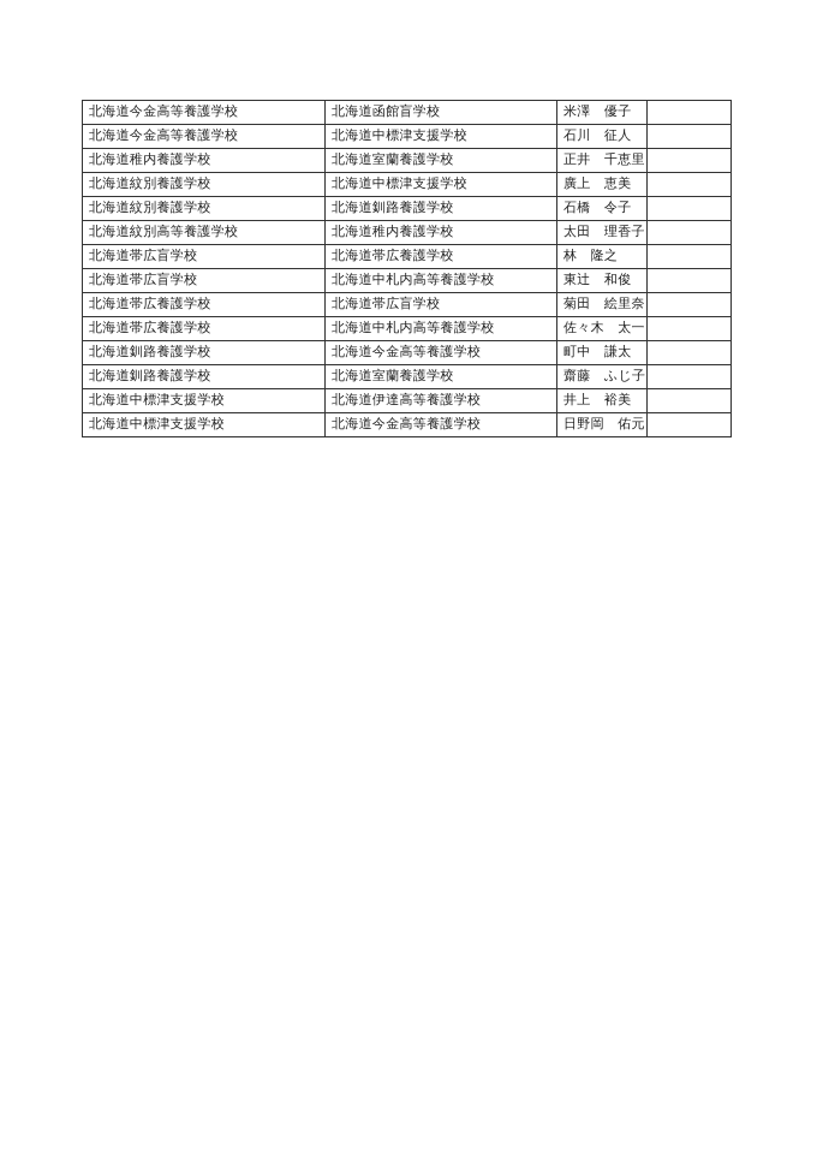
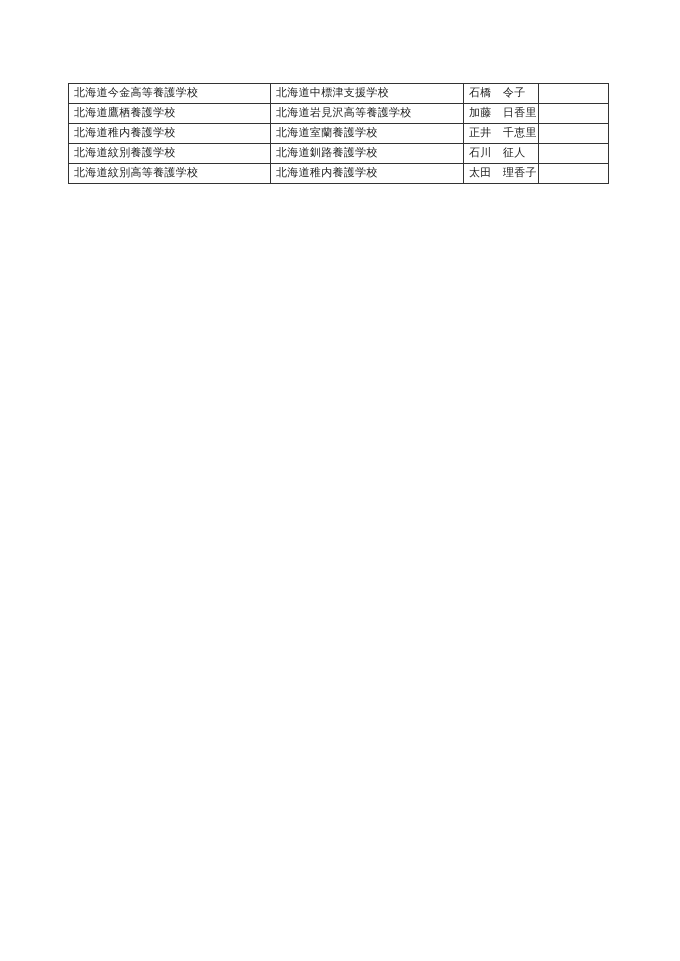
- 北海道今金高等養護学校	北海道函館盲学校	米澤 優子
- 北海道今金高等養護学校	北海道中標津支援学校	石川 征人
+ 北海道今金高等養護学校	北海道中標津支援学校	石橋 令子
+ 北海道鷹栖養護学校	北海道岩見沢高等養護学校	加藤 日香里
  北海道稚内養護学校	北海道室蘭養護学校	正井 千恵里
- 北海道紋別養護学校	北海道中標津支援学校	廣上 恵美
- 北海道紋別養護学校	北海道釧路養護学校	石橋 令子
+ 北海道紋別養護学校	北海道釧路養護学校	石川 征人
  北海道紋別高等養護学校	北海道稚内養護学校	太田 理香子
- 北海道帯広盲学校	北海道帯広養護学校	林 隆之
- 北海道帯広盲学校	北海道中札内高等養護学校	東辻 和俊
- 北海道帯広養護学校	北海道帯広盲学校	菊田 絵里奈
- 北海道帯広養護学校	北海道中札内高等養護学校	佐々木 太一
- 北海道釧路養護学校	北海道今金高等養護学校	町中 謙太
- 北海道釧路養護学校	北海道室蘭養護学校	齋藤 ふじ子
- 北海道中標津支援学校	北海道伊達高等養護学校	井上 裕美
- 北海道中標津支援学校	北海道今金高等養護学校	日野岡 佑元
